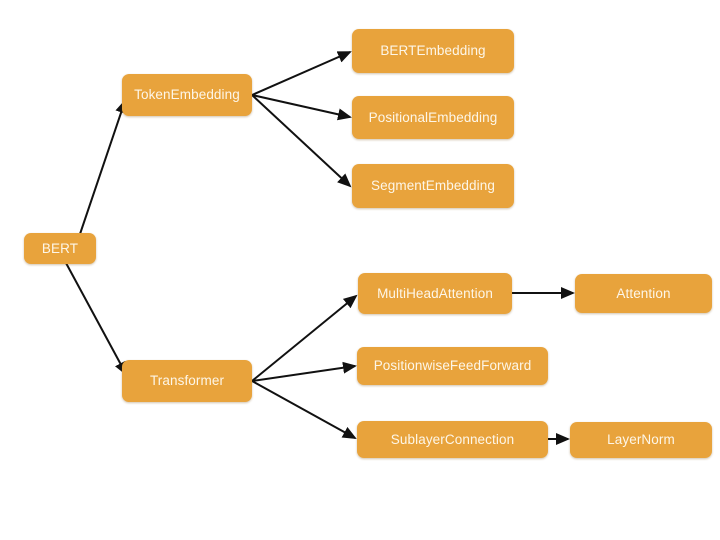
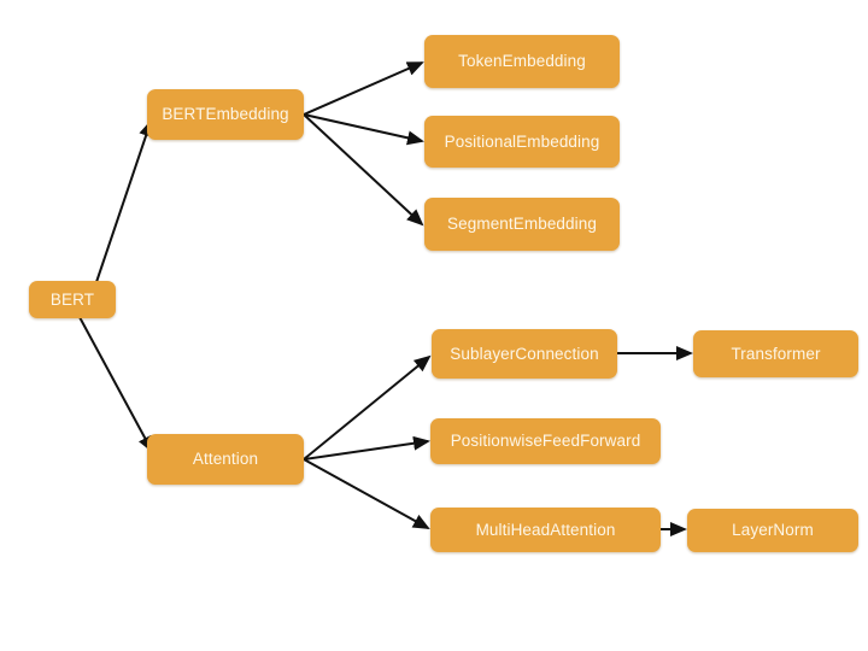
  BERT
- TokenEmbedding
+ BERTEmbedding
- Transformer
+ Attention
- BERTEmbedding
+ TokenEmbedding
  PositionalEmbedding
  SegmentEmbedding
- MultiHeadAttention
+ SublayerConnection
  PositionwiseFeedForward
- SublayerConnection
+ MultiHeadAttention
- Attention
+ Transformer
  LayerNorm
